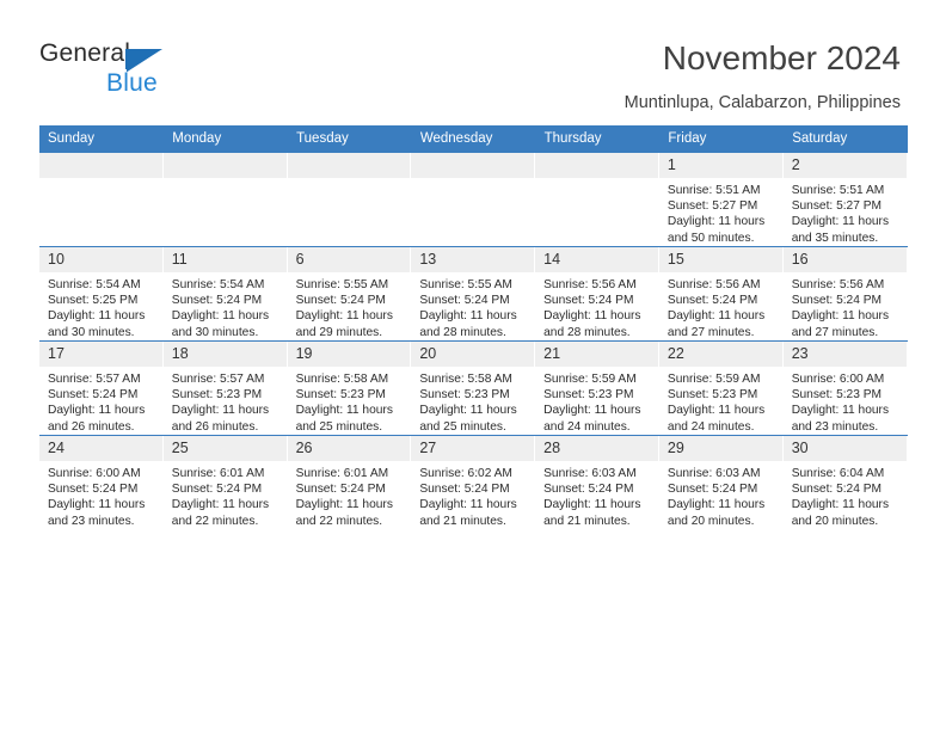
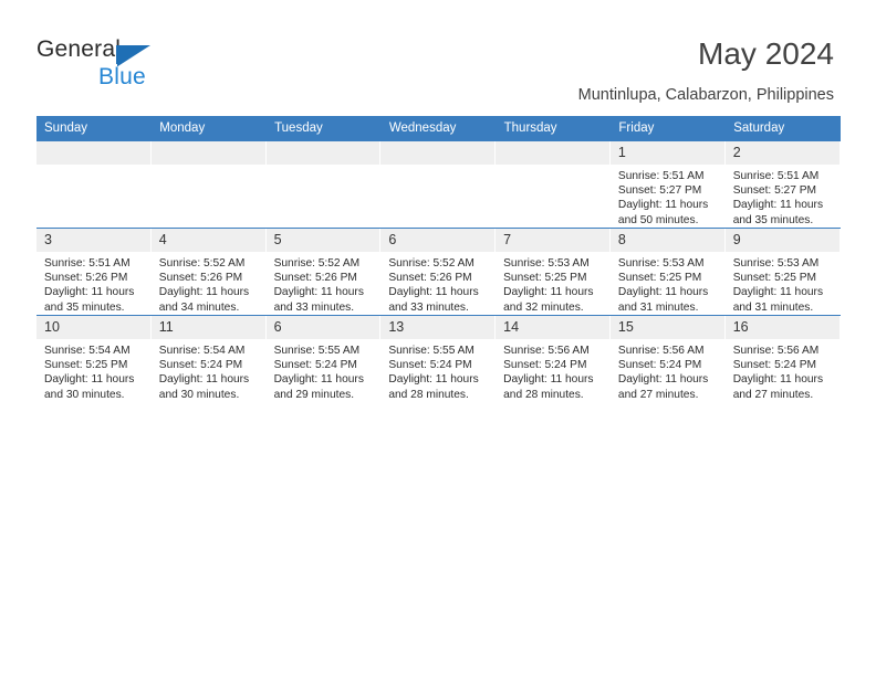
  General
  Blue
- November 2024
+ May 2024
  Muntinlupa, Calabarzon, Philippines
  Sunday	Monday	Tuesday	Wednesday	Thursday	Friday	Saturday
  					1Sunrise: 5:51 AMSunset: 5:27 PMDaylight: 11 hoursand 50 minutes.	2Sunrise: 5:51 AMSunset: 5:27 PMDaylight: 11 hoursand 35 minutes.
+ 3Sunrise: 5:51 AMSunset: 5:26 PMDaylight: 11 hoursand 35 minutes.	4Sunrise: 5:52 AMSunset: 5:26 PMDaylight: 11 hoursand 34 minutes.	5Sunrise: 5:52 AMSunset: 5:26 PMDaylight: 11 hoursand 33 minutes.	6Sunrise: 5:52 AMSunset: 5:26 PMDaylight: 11 hoursand 33 minutes.	7Sunrise: 5:53 AMSunset: 5:25 PMDaylight: 11 hoursand 32 minutes.	8Sunrise: 5:53 AMSunset: 5:25 PMDaylight: 11 hoursand 31 minutes.	9Sunrise: 5:53 AMSunset: 5:25 PMDaylight: 11 hoursand 31 minutes.
  10Sunrise: 5:54 AMSunset: 5:25 PMDaylight: 11 hoursand 30 minutes.	11Sunrise: 5:54 AMSunset: 5:24 PMDaylight: 11 hoursand 30 minutes.	6Sunrise: 5:55 AMSunset: 5:24 PMDaylight: 11 hoursand 29 minutes.	13Sunrise: 5:55 AMSunset: 5:24 PMDaylight: 11 hoursand 28 minutes.	14Sunrise: 5:56 AMSunset: 5:24 PMDaylight: 11 hoursand 28 minutes.	15Sunrise: 5:56 AMSunset: 5:24 PMDaylight: 11 hoursand 27 minutes.	16Sunrise: 5:56 AMSunset: 5:24 PMDaylight: 11 hoursand 27 minutes.
- 17Sunrise: 5:57 AMSunset: 5:24 PMDaylight: 11 hoursand 26 minutes.	18Sunrise: 5:57 AMSunset: 5:23 PMDaylight: 11 hoursand 26 minutes.	19Sunrise: 5:58 AMSunset: 5:23 PMDaylight: 11 hoursand 25 minutes.	20Sunrise: 5:58 AMSunset: 5:23 PMDaylight: 11 hoursand 25 minutes.	21Sunrise: 5:59 AMSunset: 5:23 PMDaylight: 11 hoursand 24 minutes.	22Sunrise: 5:59 AMSunset: 5:23 PMDaylight: 11 hoursand 24 minutes.	23Sunrise: 6:00 AMSunset: 5:23 PMDaylight: 11 hoursand 23 minutes.
- 24Sunrise: 6:00 AMSunset: 5:24 PMDaylight: 11 hoursand 23 minutes.	25Sunrise: 6:01 AMSunset: 5:24 PMDaylight: 11 hoursand 22 minutes.	26Sunrise: 6:01 AMSunset: 5:24 PMDaylight: 11 hoursand 22 minutes.	27Sunrise: 6:02 AMSunset: 5:24 PMDaylight: 11 hoursand 21 minutes.	28Sunrise: 6:03 AMSunset: 5:24 PMDaylight: 11 hoursand 21 minutes.	29Sunrise: 6:03 AMSunset: 5:24 PMDaylight: 11 hoursand 20 minutes.	30Sunrise: 6:04 AMSunset: 5:24 PMDaylight: 11 hoursand 20 minutes.
